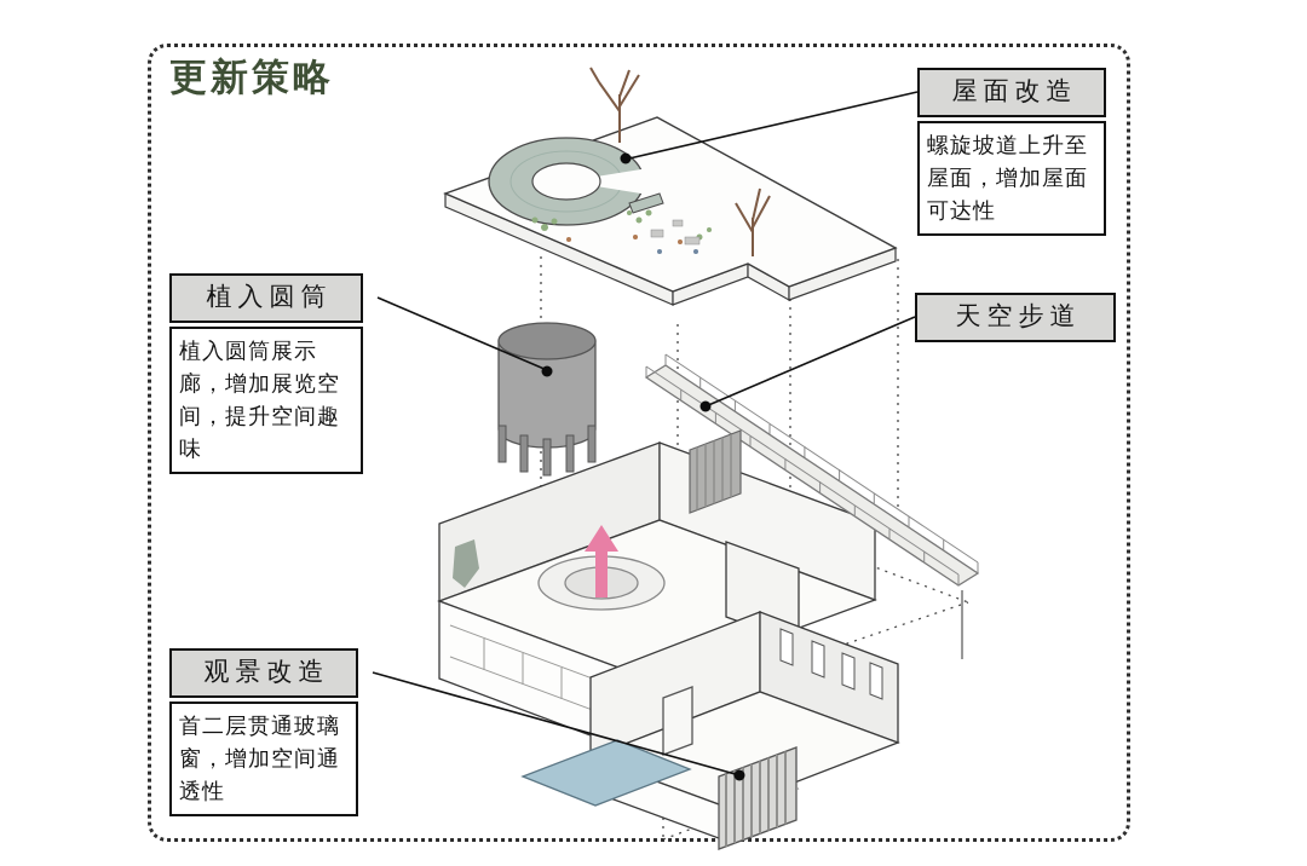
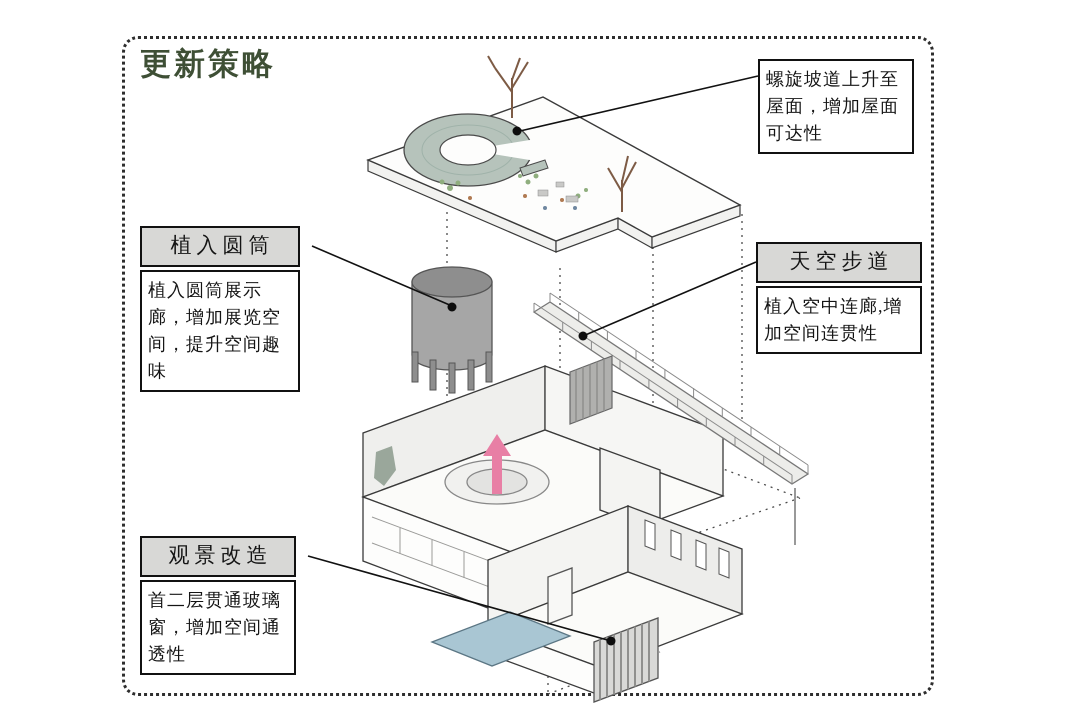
  更新策略
- 屋面改造
  螺旋坡道上升至屋面，增加屋面可达性
  植入圆筒
  植入圆筒展示廊，增加展览空间，提升空间趣味
  天空步道
+ 植入空中连廊,增加空间连贯性
  观景改造
  首二层贯通玻璃窗，增加空间通透性
